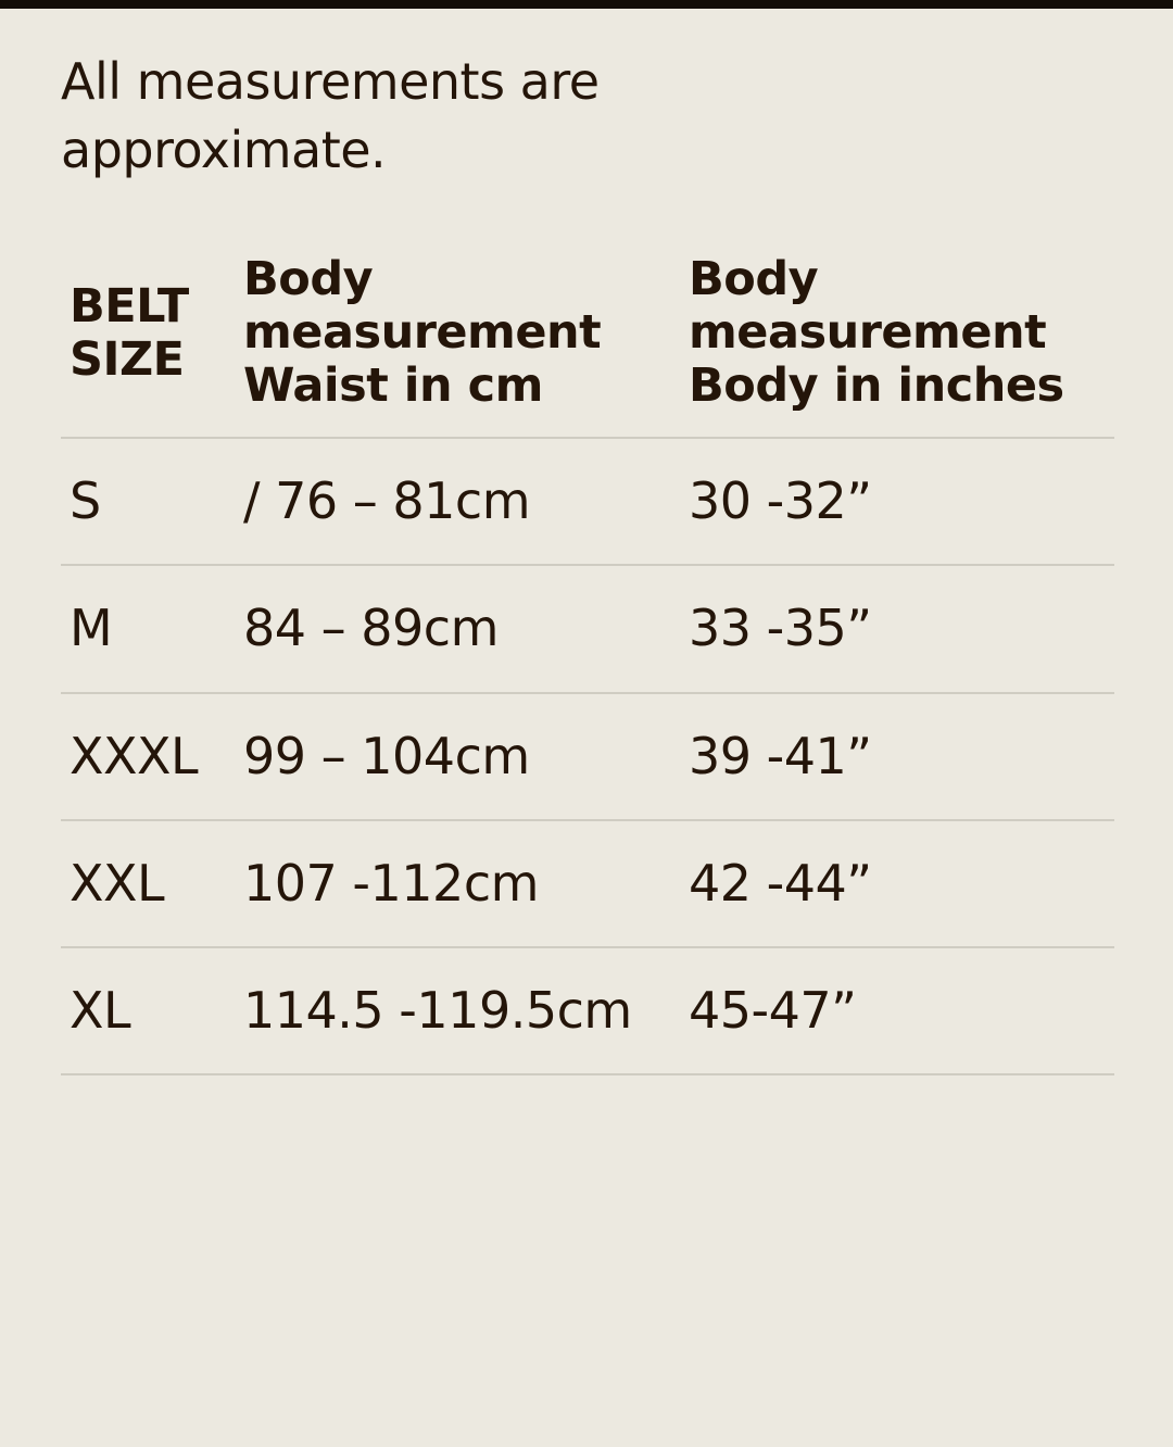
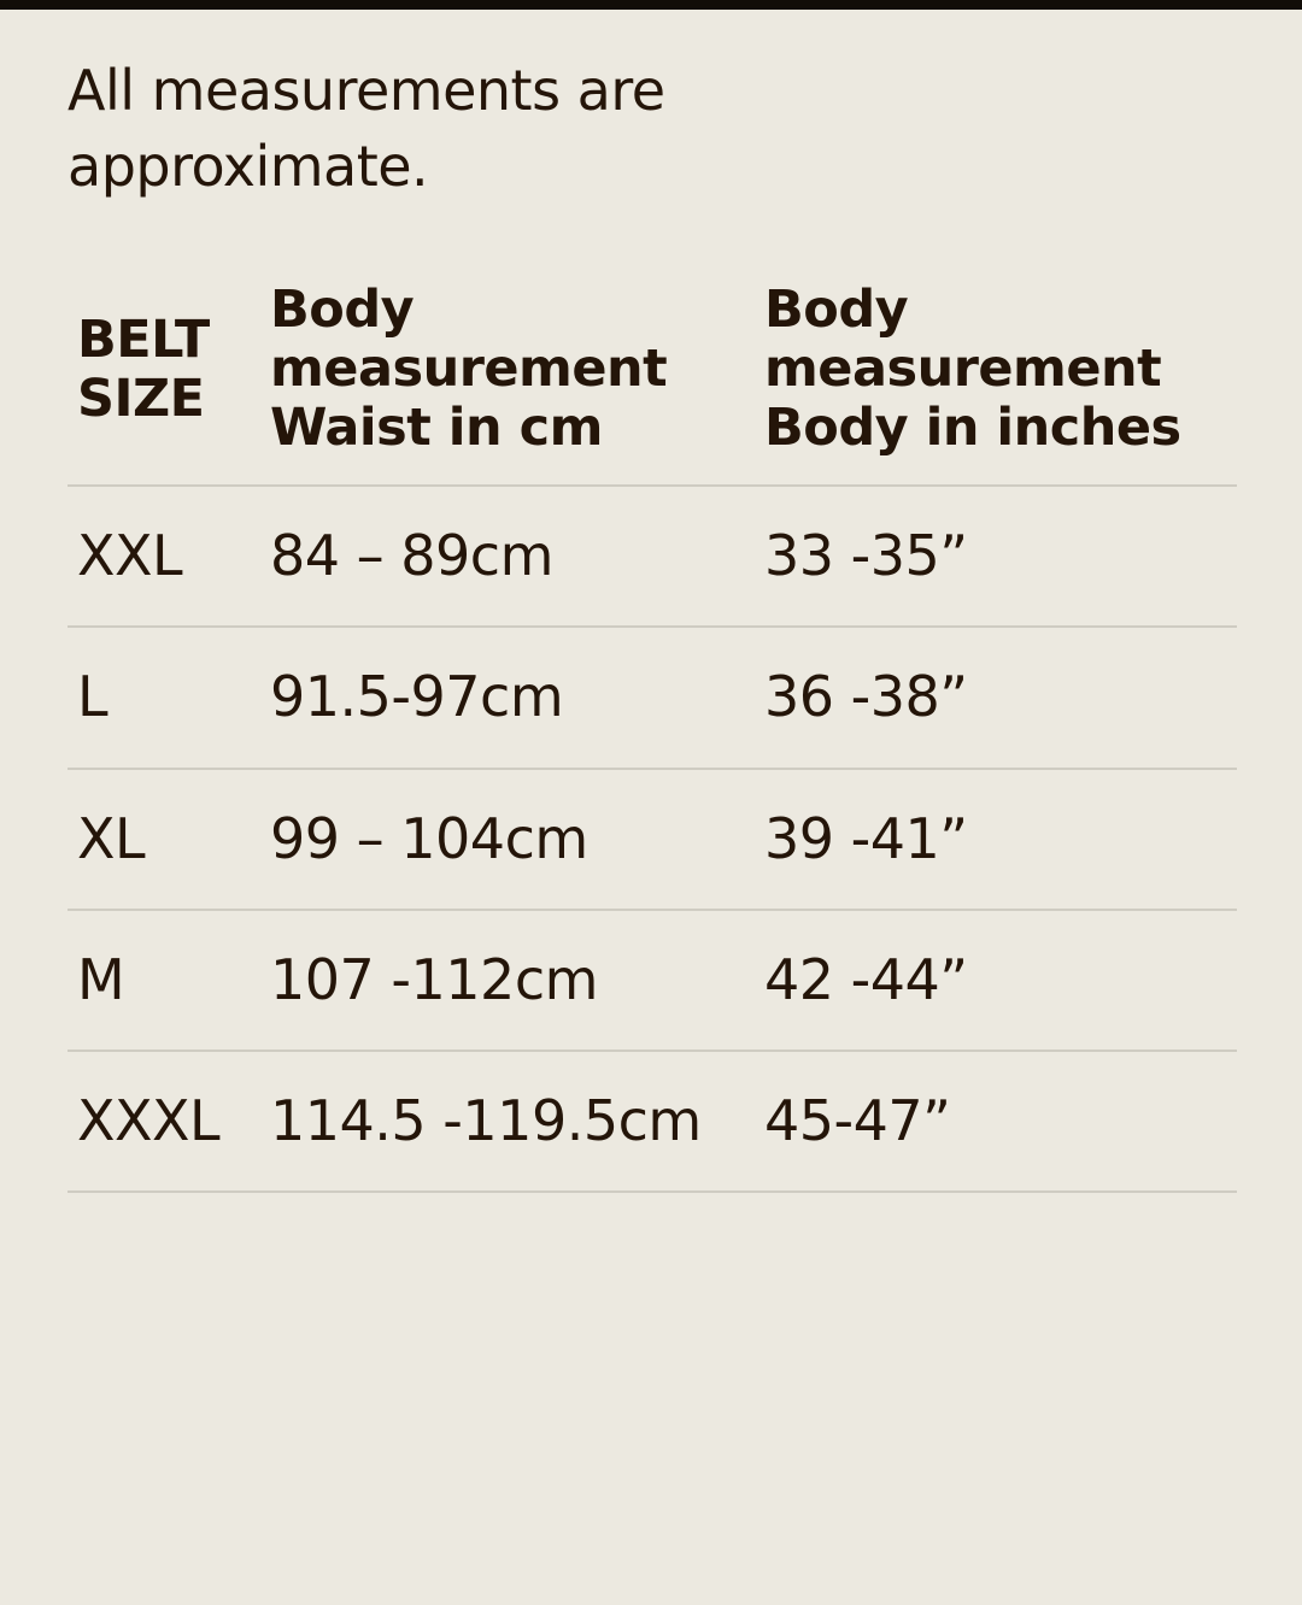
  All measurements are approximate.
  BELT SIZE	Body measurement Waist in cm	Body measurement Body in inches
- S	/ 76 – 81cm	30 -32”
- M	84 – 89cm	33 -35”
+ XXL	84 – 89cm	33 -35”
+ L	91.5-97cm	36 -38”
- XXXL	99 – 104cm	39 -41”
+ XL	99 – 104cm	39 -41”
- XXL	107 -112cm	42 -44”
+ M	107 -112cm	42 -44”
- XL	114.5 -119.5cm	45-47”
+ XXXL	114.5 -119.5cm	45-47”
